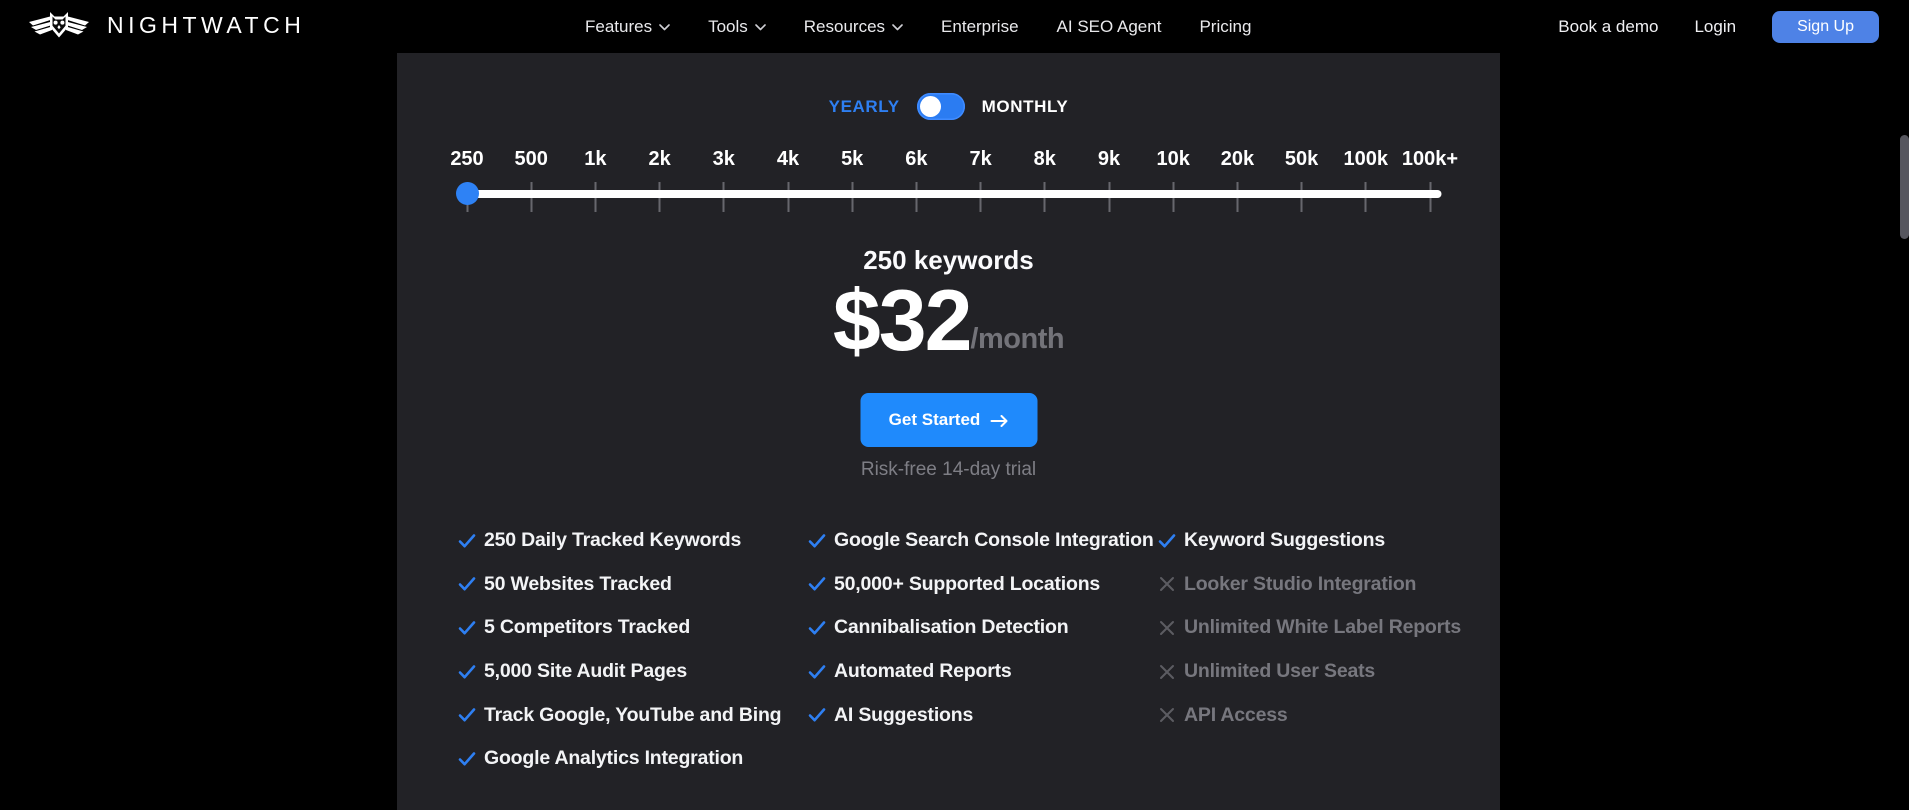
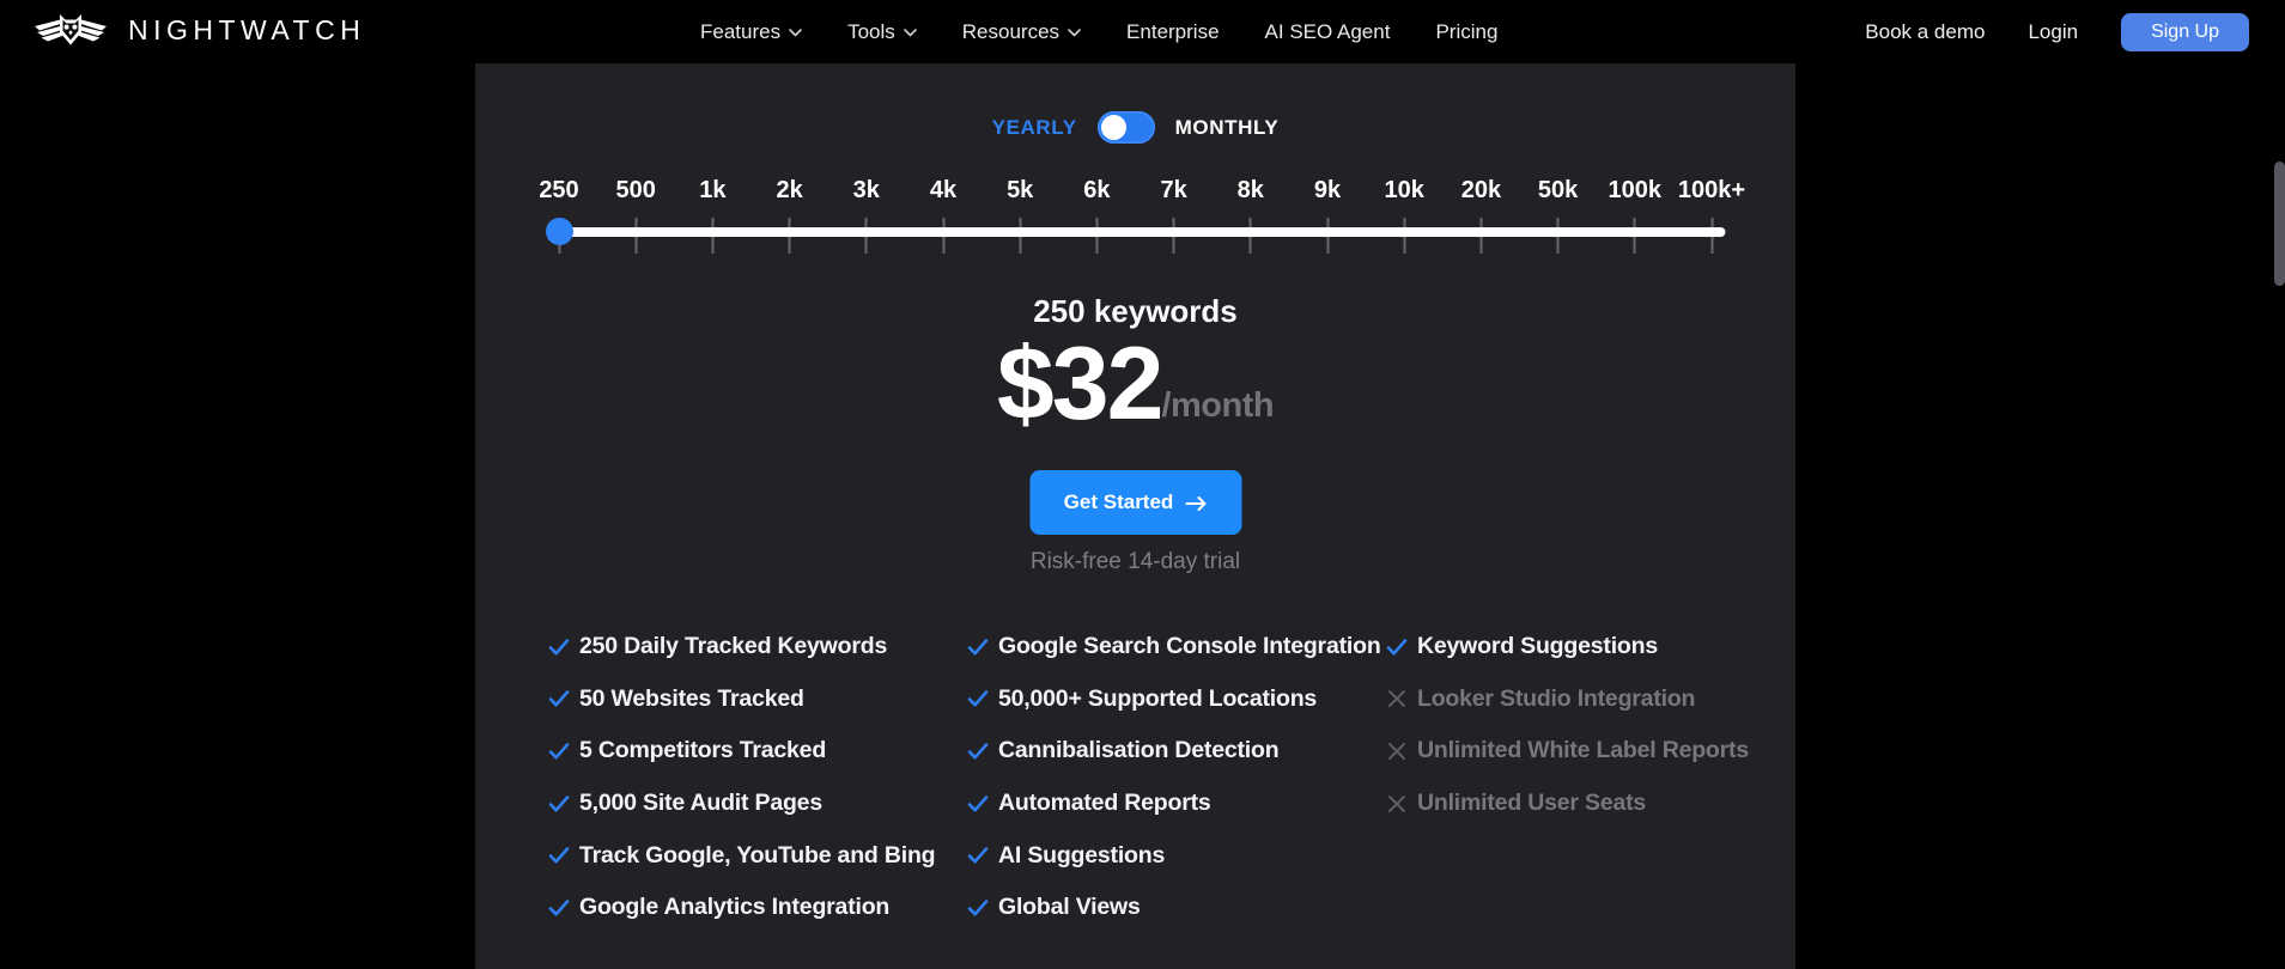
  NIGHTWATCH
  Features
  Tools
  Resources
  Enterprise
  AI SEO Agent
  Pricing
  Book a demo
  Login
  Sign Up
  YEARLY
  MONTHLY
  250
  500
  1k
  2k
  3k
  4k
  5k
  6k
  7k
  8k
  9k
  10k
  20k
  50k
  100k
  100k+
  250 keywords
  $32
  /month
  Get Started
  Risk-free 14-day trial
  250 Daily Tracked Keywords
  50 Websites Tracked
  5 Competitors Tracked
  5,000 Site Audit Pages
  Track Google, YouTube and Bing
  Google Analytics Integration
  Google Search Console Integration
  50,000+ Supported Locations
  Cannibalisation Detection
  Automated Reports
  AI Suggestions
+ Global Views
  Keyword Suggestions
  Looker Studio Integration
  Unlimited White Label Reports
  Unlimited User Seats
- API Access
